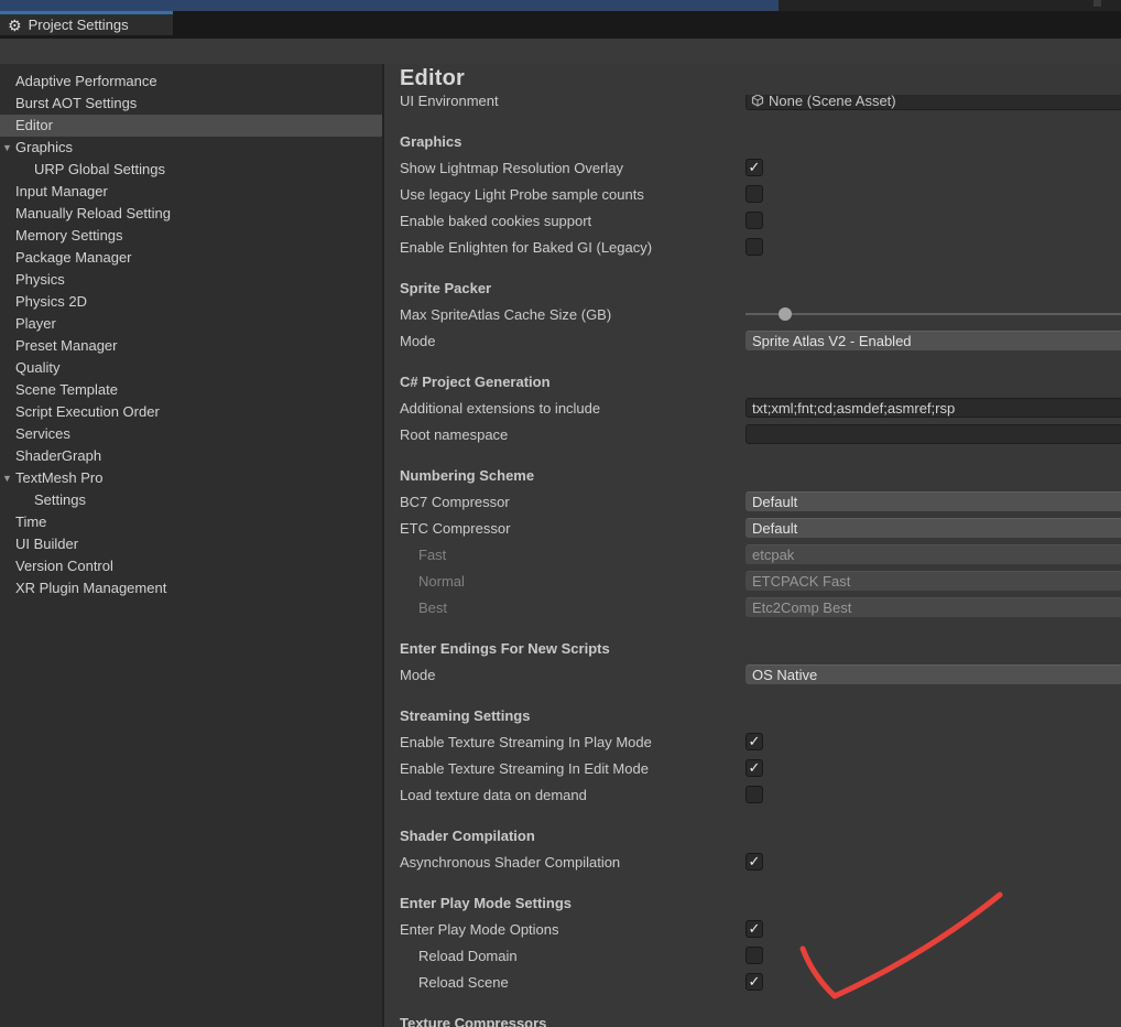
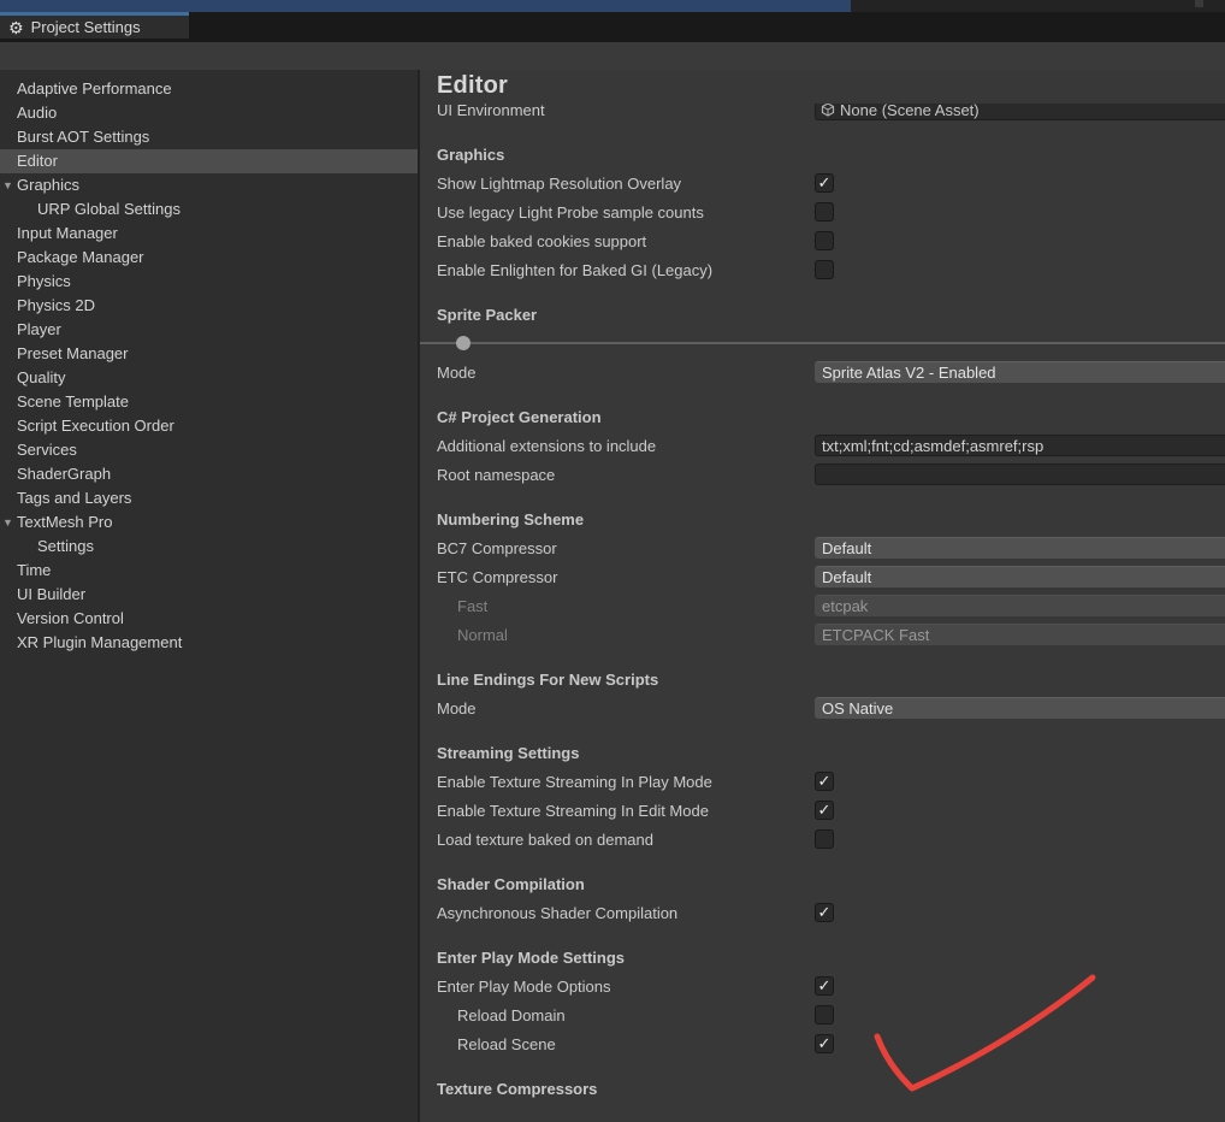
  ⚙
  Project Settings
  Adaptive Performance
+ Audio
  Burst AOT Settings
  Editor
  ▼
  Graphics
  URP Global Settings
  Input Manager
- Manually Reload Setting
- Memory Settings
  Package Manager
  Physics
  Physics 2D
  Player
  Preset Manager
  Quality
  Scene Template
  Script Execution Order
  Services
  ShaderGraph
+ Tags and Layers
  ▼
  TextMesh Pro
  Settings
  Time
  UI Builder
  Version Control
  XR Plugin Management
  UI Environment
  None (Scene Asset)
  Graphics
  Show Lightmap Resolution Overlay
  ✓
  Use legacy Light Probe sample counts
  Enable baked cookies support
  Enable Enlighten for Baked GI (Legacy)
  Sprite Packer
- Max SpriteAtlas Cache Size (GB)
  Mode
  Sprite Atlas V2 - Enabled
  C# Project Generation
  Additional extensions to include
  txt;xml;fnt;cd;asmdef;asmref;rsp
  Root namespace
  Numbering Scheme
  BC7 Compressor
  Default
  ETC Compressor
  Default
  Fast
  etcpak
  Normal
  ETCPACK Fast
- Best
- Etc2Comp Best
- Enter Endings For New Scripts
+ Line Endings For New Scripts
  Mode
  OS Native
  Streaming Settings
  Enable Texture Streaming In Play Mode
  ✓
  Enable Texture Streaming In Edit Mode
  ✓
- Load texture data on demand
+ Load texture baked on demand
  Shader Compilation
  Asynchronous Shader Compilation
  ✓
  Enter Play Mode Settings
  Enter Play Mode Options
  ✓
  Reload Domain
  Reload Scene
  ✓
  Texture Compressors
  Editor
